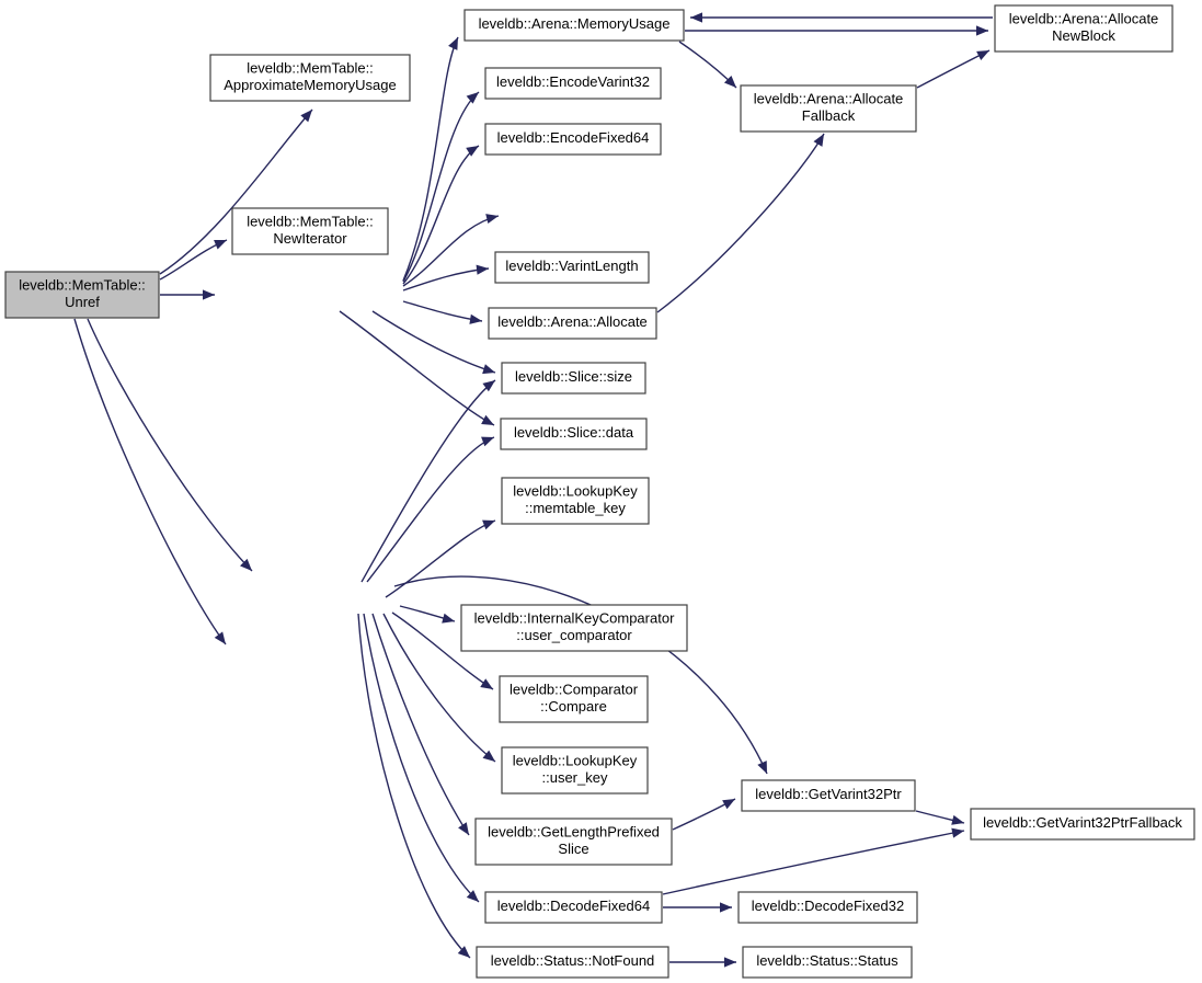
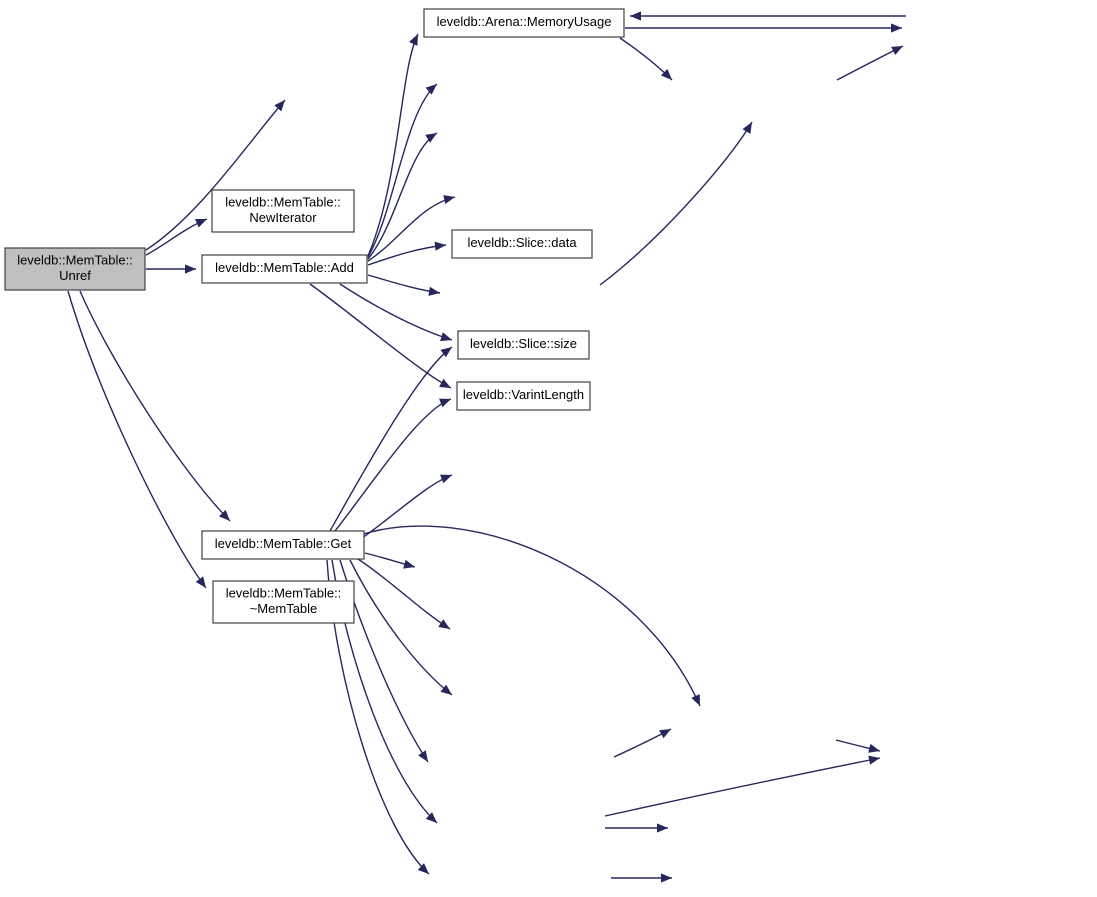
  leveldb::MemTable:: Unref
- leveldb::MemTable:: ApproximateMemoryUsage
  leveldb::MemTable:: NewIterator
+ leveldb::MemTable::Add
+ leveldb::MemTable::Get
+ leveldb::MemTable:: ~MemTable
  leveldb::Arena::MemoryUsage
- leveldb::Arena::Allocate NewBlock
- leveldb::Arena::Allocate Fallback
- leveldb::EncodeVarint32
- leveldb::EncodeFixed64
- leveldb::VarintLength
+ leveldb::Slice::data
- leveldb::Arena::Allocate
  leveldb::Slice::size
- leveldb::Slice::data
+ leveldb::VarintLength
- leveldb::LookupKey ::memtable_key
- leveldb::InternalKeyComparator ::user_comparator
- leveldb::Comparator ::Compare
- leveldb::LookupKey ::user_key
- leveldb::GetLengthPrefixed Slice
- leveldb::DecodeFixed64
- leveldb::Status::NotFound
- leveldb::GetVarint32Ptr
- leveldb::GetVarint32PtrFallback
- leveldb::DecodeFixed32
- leveldb::Status::Status
